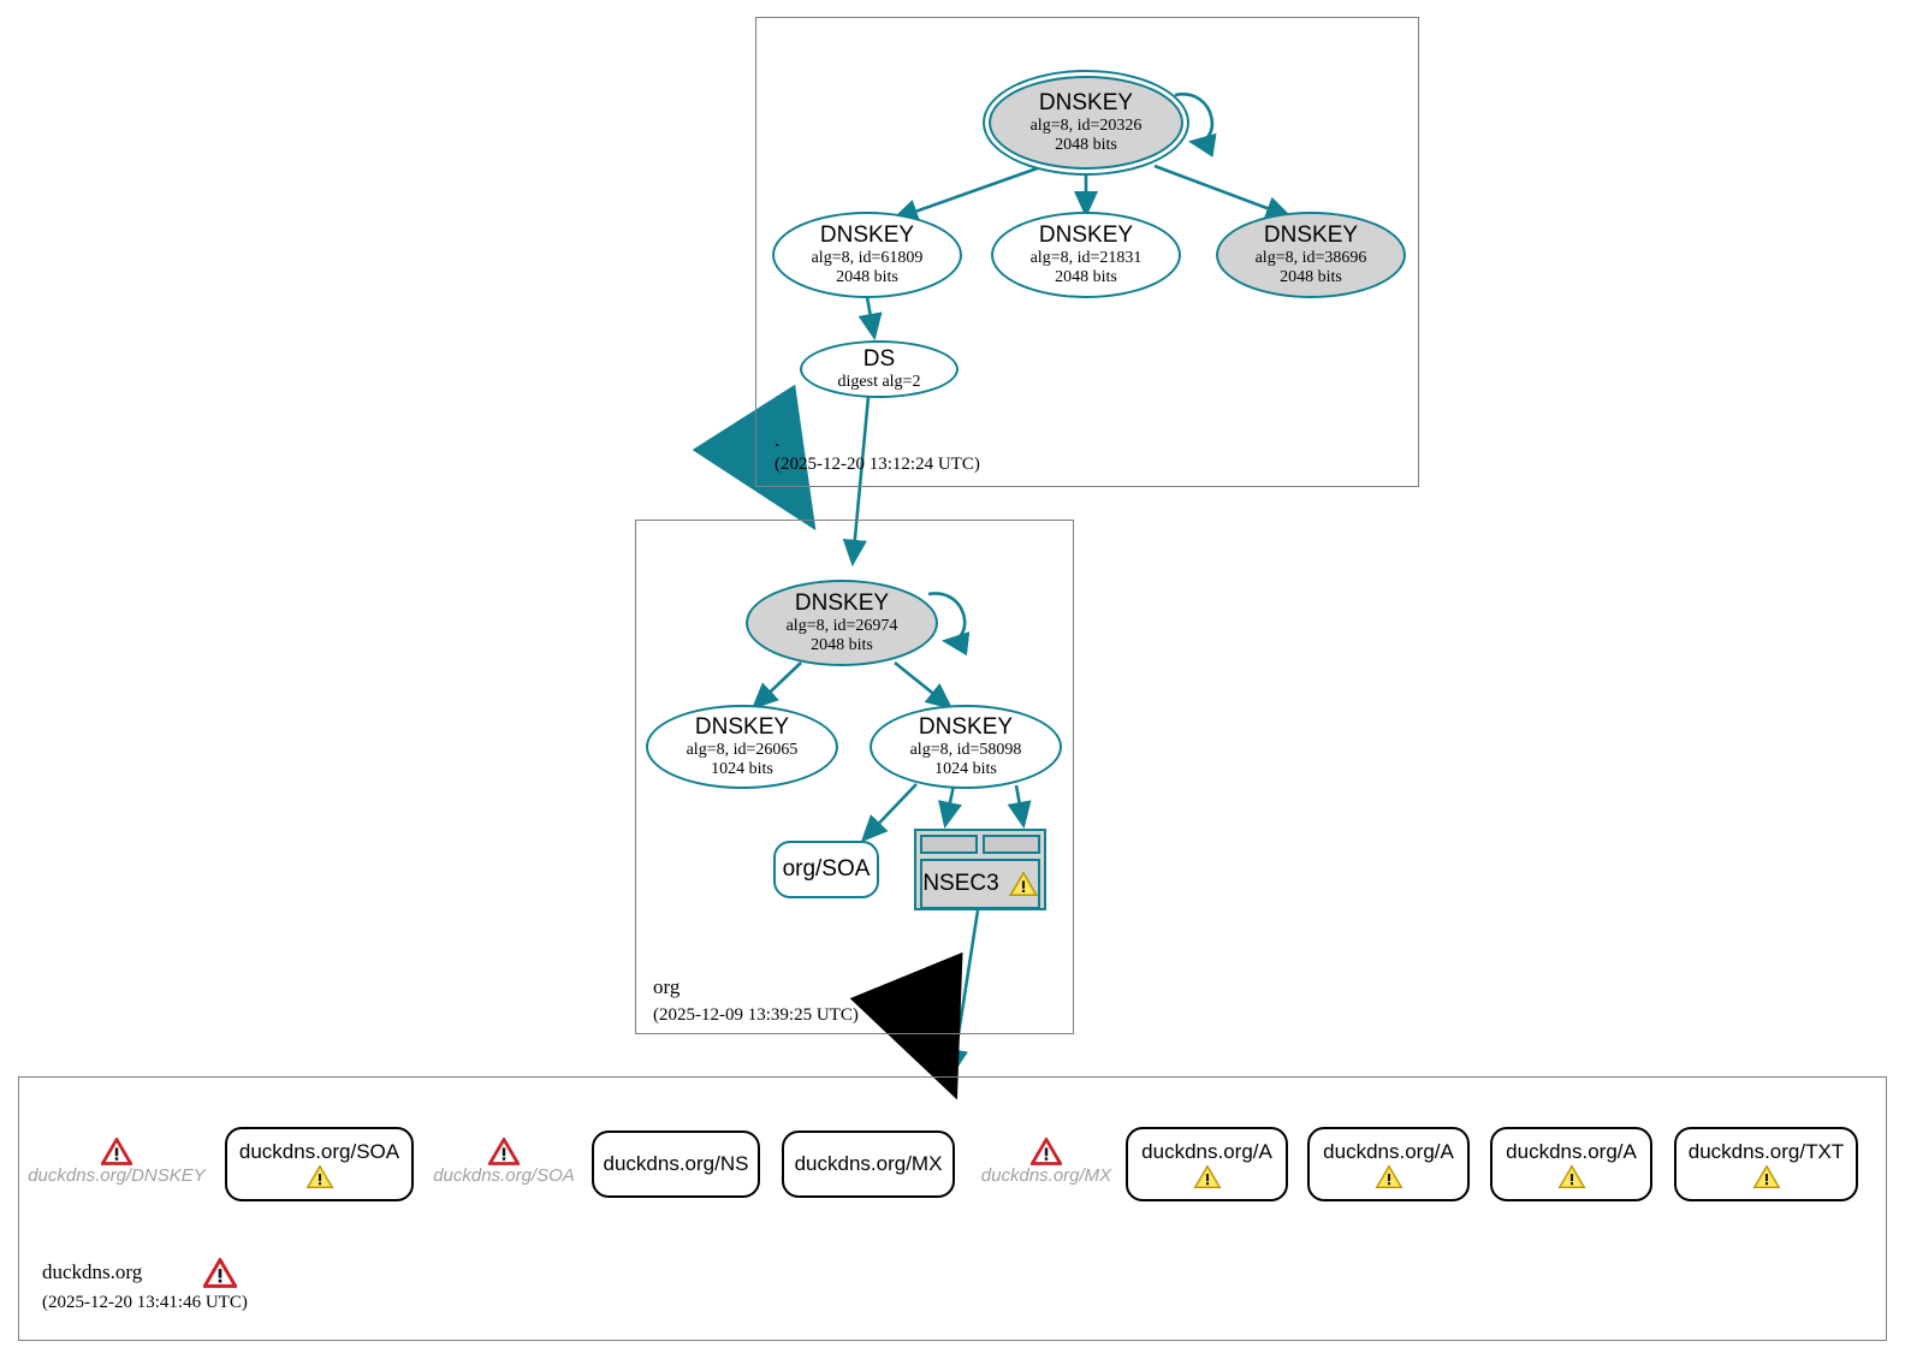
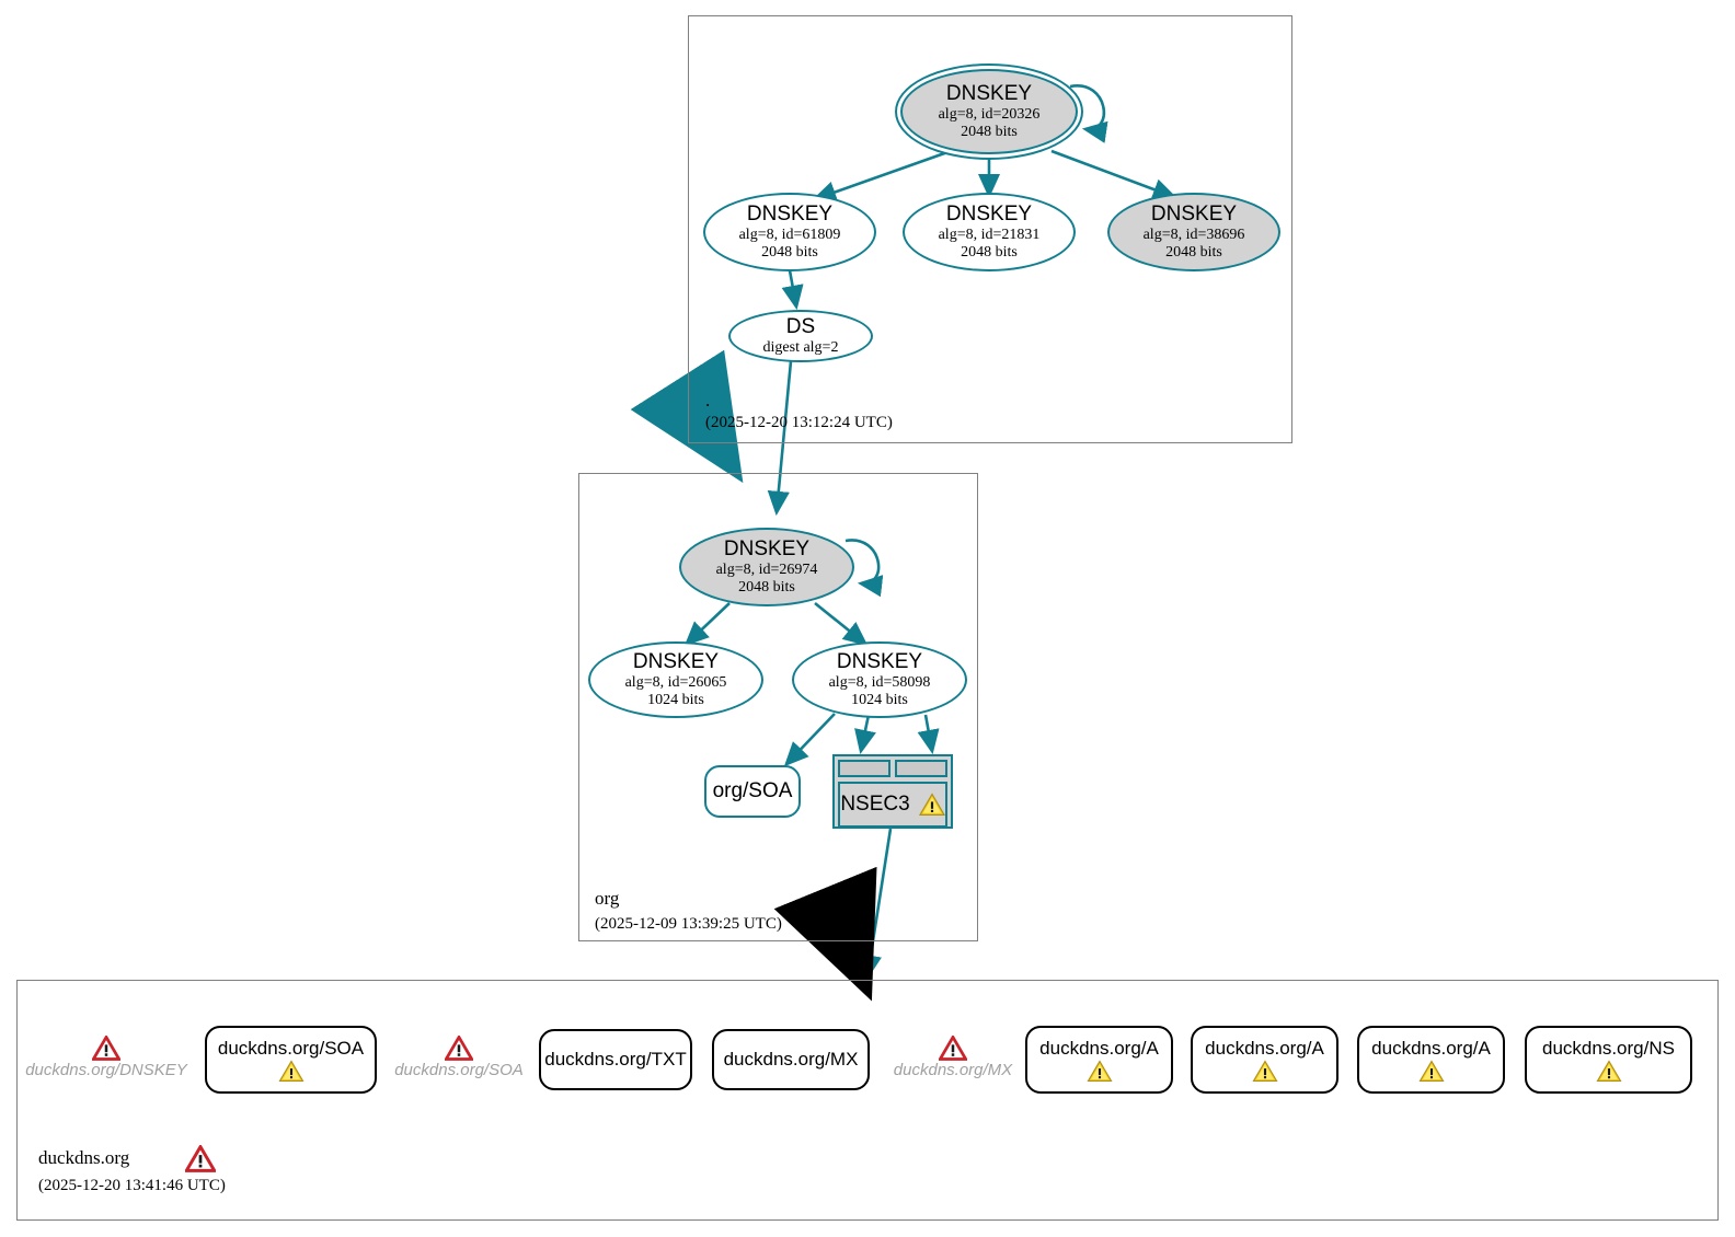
  .
  (2025-12-20 13:12:24 UTC)
  DNSKEY
  alg=8, id=20326
  2048 bits
  DNSKEY
  alg=8, id=61809
  2048 bits
  DNSKEY
  alg=8, id=21831
  2048 bits
  DNSKEY
  alg=8, id=38696
  2048 bits
  DS
  digest alg=2
  org
  (2025-12-09 13:39:25 UTC)
  DNSKEY
  alg=8, id=26974
  2048 bits
  DNSKEY
  alg=8, id=26065
  1024 bits
  DNSKEY
  alg=8, id=58098
  1024 bits
  org/SOA
  NSEC3
  duckdns.org
  (2025-12-20 13:41:46 UTC)
  duckdns.org/DNSKEY
  duckdns.org/SOA
  duckdns.org/SOA
- duckdns.org/NS
+ duckdns.org/TXT
  duckdns.org/MX
  duckdns.org/MX
  duckdns.org/A
  duckdns.org/A
  duckdns.org/A
- duckdns.org/TXT
+ duckdns.org/NS
